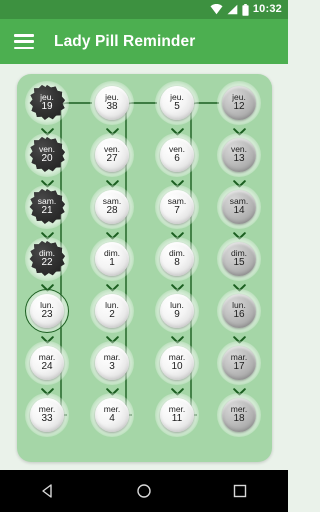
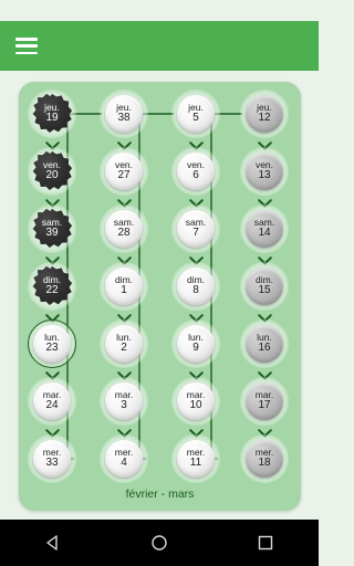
- 10:32
- Lady Pill Reminder
  jeu.
  19
  ven.
  20
  sam.
- 21
+ 39
  dim.
  22
  mar.
  24
  mer.
  33
  jeu.
  38
  ven.
  27
  sam.
  28
  dim.
  1
  lun.
  2
  mar.
  3
  mer.
  4
  jeu.
  5
  ven.
  6
  sam.
  7
  dim.
  8
  lun.
  9
  mar.
  10
  mer.
  11
  jeu.
  12
  ven.
  13
  sam.
  14
  dim.
  15
  lun.
  16
  mar.
  17
  mer.
  18
+ février - mars
